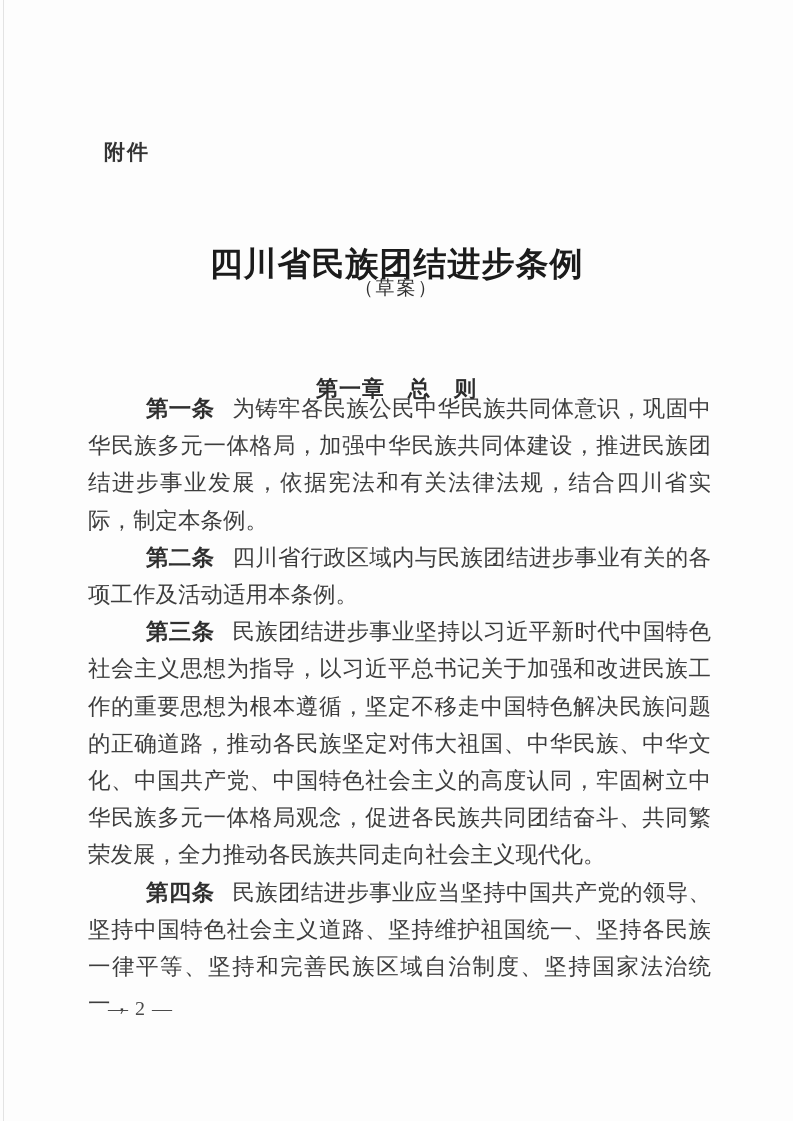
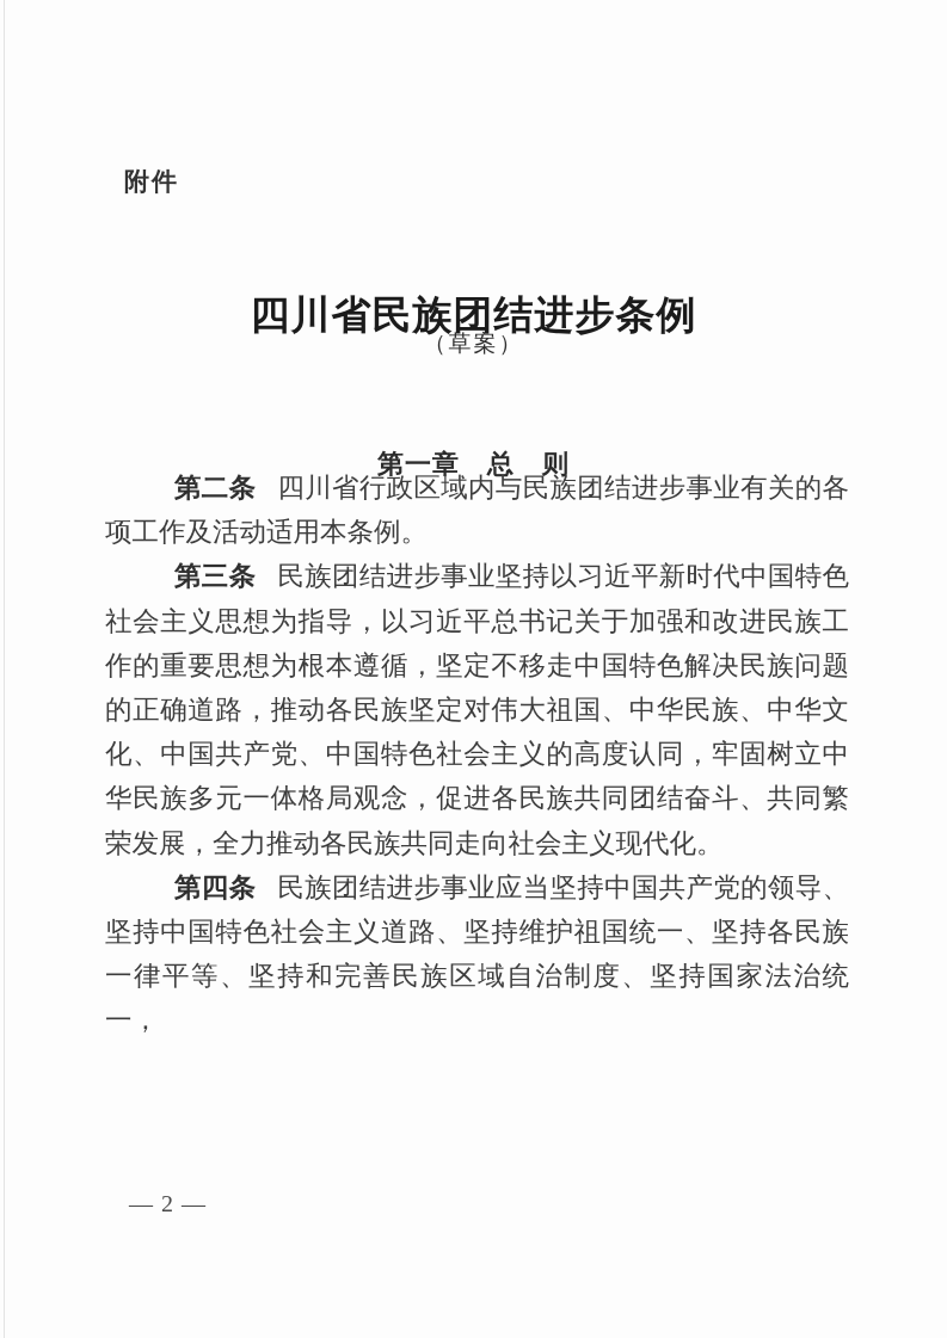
  附件
  四川省民族团结进步条例
  （草案）
  第一章 总 则
- 第一条 为铸牢各民族公民中华民族共同体意识，巩固中华民族多元一体格局，加强中华民族共同体建设，推进民族团结进步事业发展，依据宪法和有关法律法规，结合四川省实际，制定本条例。
  第二条 四川省行政区域内与民族团结进步事业有关的各项工作及活动适用本条例。
  第三条 民族团结进步事业坚持以习近平新时代中国特色社会主义思想为指导，以习近平总书记关于加强和改进民族工作的重要思想为根本遵循，坚定不移走中国特色解决民族问题的正确道路，推动各民族坚定对伟大祖国、中华民族、中华文化、中国共产党、中国特色社会主义的高度认同，牢固树立中华民族多元一体格局观念，促进各民族共同团结奋斗、共同繁荣发展，全力推动各民族共同走向社会主义现代化。
  第四条 民族团结进步事业应当坚持中国共产党的领导、坚持中国特色社会主义道路、坚持维护祖国统一、坚持各民族一律平等、坚持和完善民族区域自治制度、坚持国家法治统一，
  — 2 —
